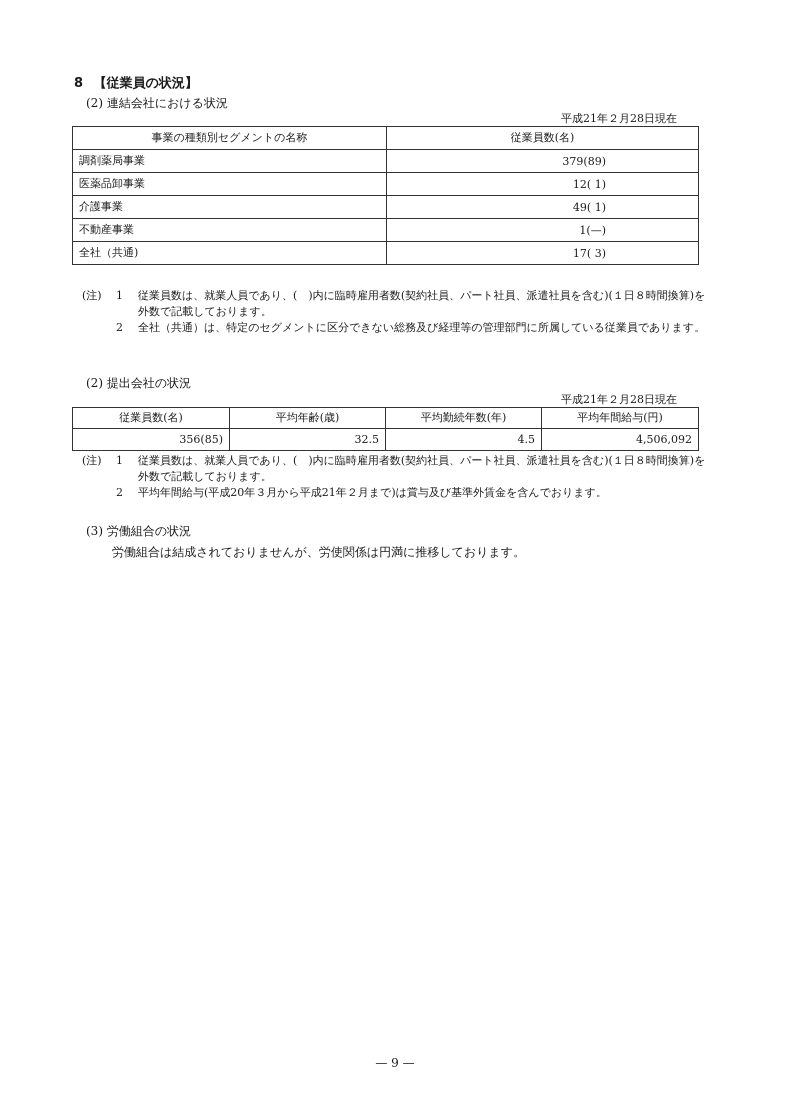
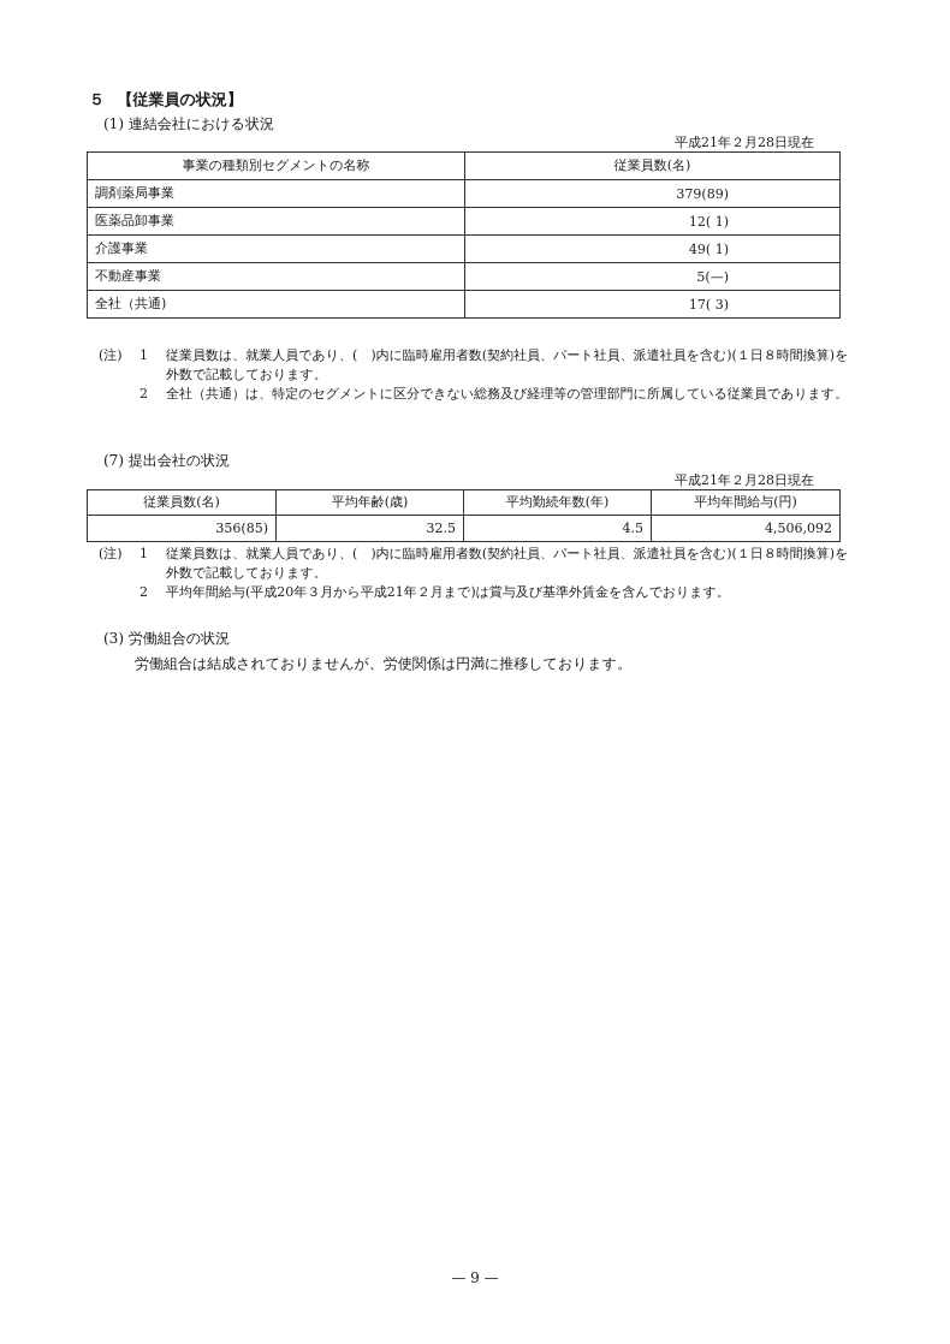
- 8 【従業員の状況】
+ ５ 【従業員の状況】
- (2) 連結会社における状況
+ (1) 連結会社における状況
  平成21年２月28日現在
  事業の種類別セグメントの名称	従業員数(名)
  調剤薬局事業	379(89)
  医薬品卸事業	12( 1)
  介護事業	49( 1)
- 不動産事業	1(—)
+ 不動産事業	5(—)
  全社（共通)	17( 3)
  (注)
  1
  従業員数は、就業人員であり、( )内に臨時雇用者数(契約社員、パート社員、派遣社員を含む)(１日８時間換算)を外数で記載しております。
  2
  全社（共通）は、特定のセグメントに区分できない総務及び経理等の管理部門に所属している従業員であります。
- (2) 提出会社の状況
+ (7) 提出会社の状況
  平成21年２月28日現在
  従業員数(名)	平均年齢(歳)	平均勤続年数(年)	平均年間給与(円)
  356(85)	32.5	4.5	4,506,092
  (注)
  1
  従業員数は、就業人員であり、( )内に臨時雇用者数(契約社員、パート社員、派遣社員を含む)(１日８時間換算)を外数で記載しております。
  2
  平均年間給与(平成20年３月から平成21年２月まで)は賞与及び基準外賃金を含んでおります。
  (3) 労働組合の状況
  労働組合は結成されておりませんが、労使関係は円満に推移しております。
  — 9 —
